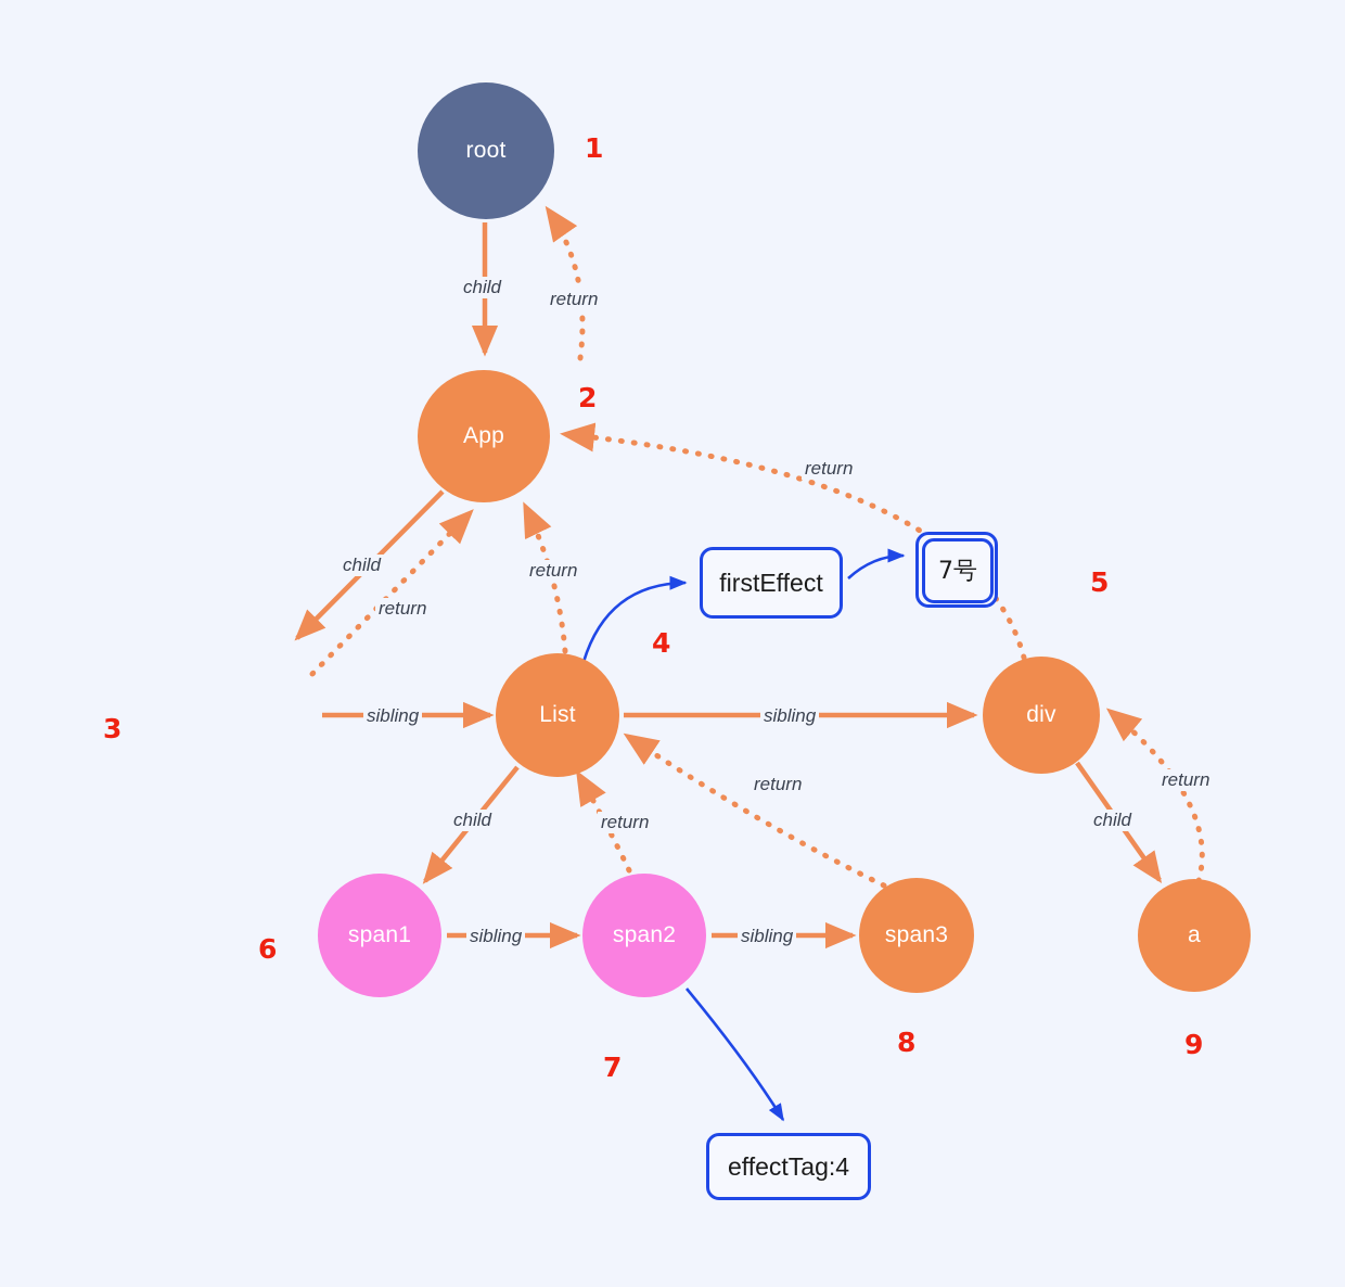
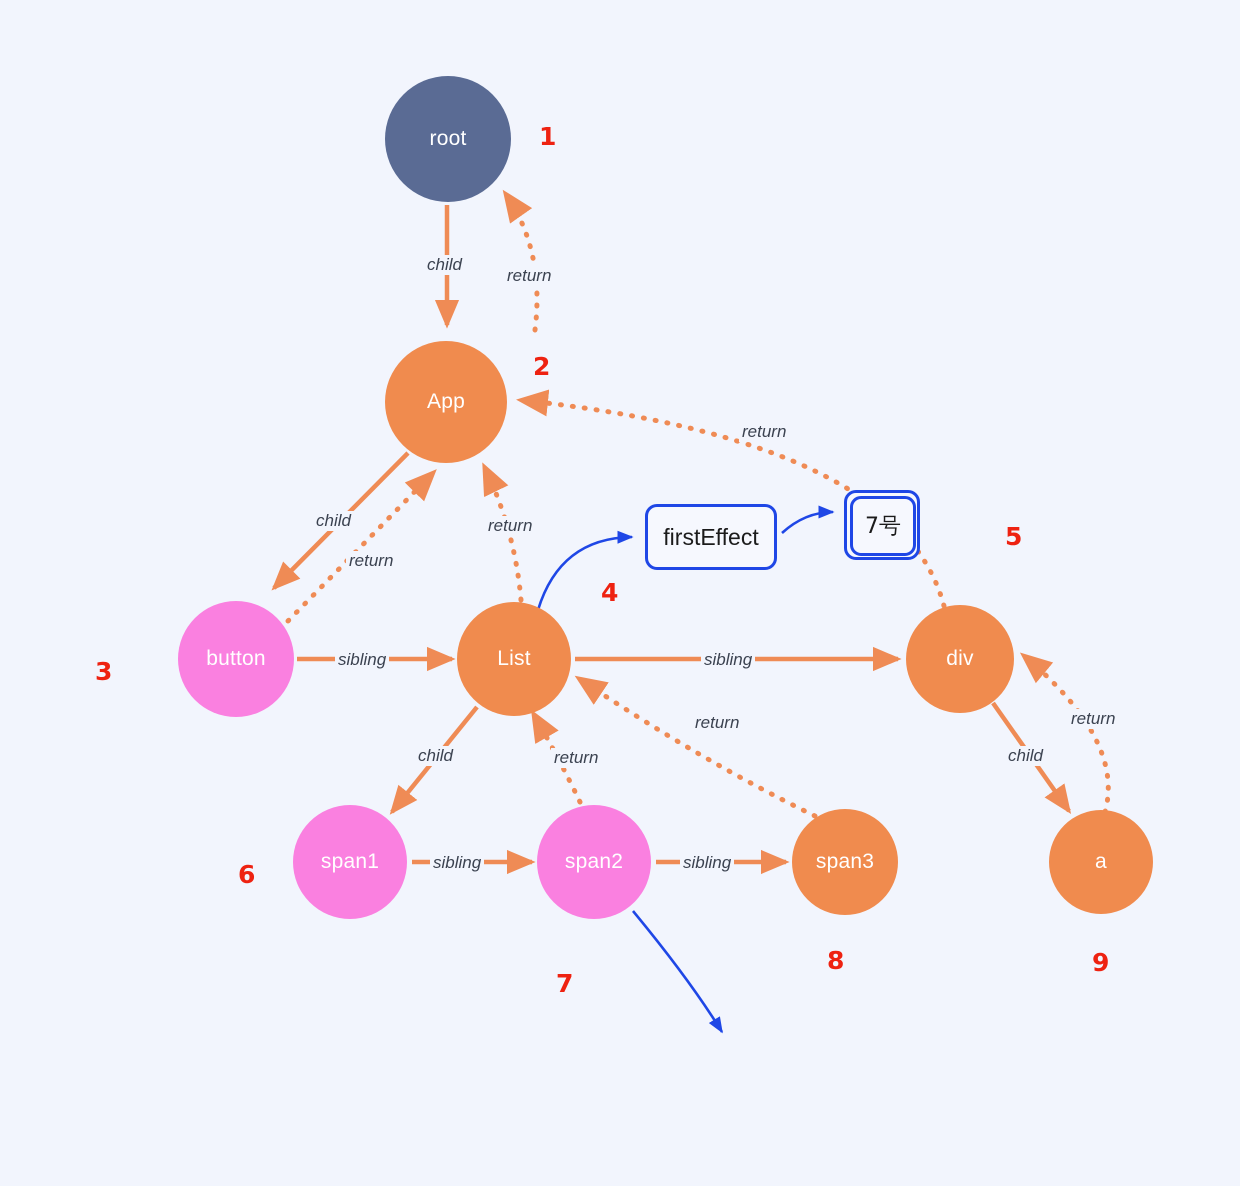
  root
  App
+ button
  List
  div
  span1
  span2
  span3
  a
  firstEffect
  7号
- effectTag:4
  1
  2
  3
  4
  5
  6
  7
  8
  9
  child
  return
  return
  child
  return
  return
  sibling
  sibling
  child
  return
  return
  child
  return
  sibling
  sibling
